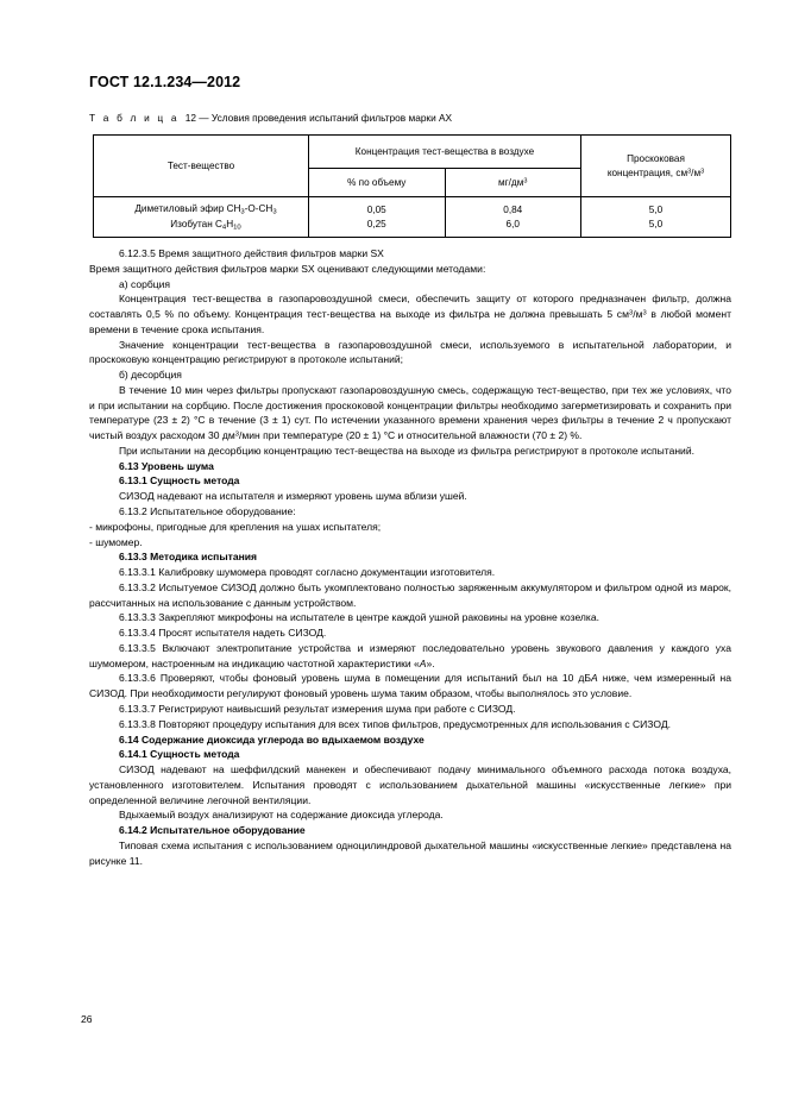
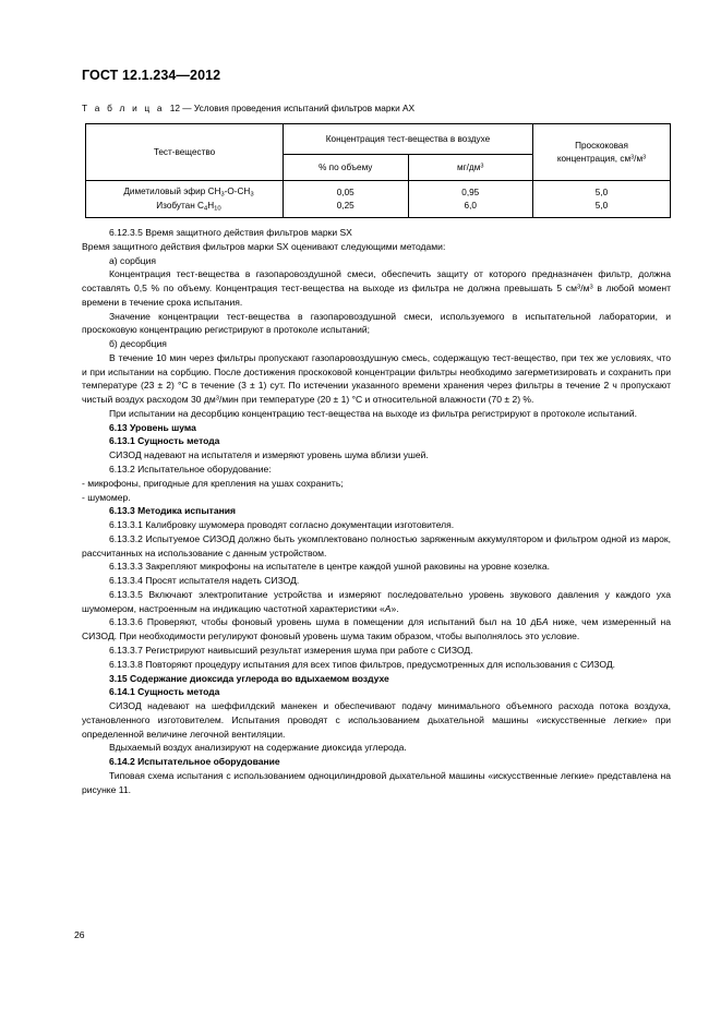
  ГОСТ 12.1.234—2012
  Т а б л и ц а 12 — Условия проведения испытаний фильтров марки AX
  Тест-вещество	Концентрация тест-вещества в воздухе	Проскоковая концентрация, см /м
  % по объему	мг/дм
- Диметиловый эфир CH -O-CH Изобутан C H	0,05 0,25	0,84 6,0	5,0 5,0
+ Диметиловый эфир CH -O-CH Изобутан C H	0,05 0,25	0,95 6,0	5,0 5,0
  6.12.3.5 Время защитного действия фильтров марки SX
  Время защитного действия фильтров марки SX оценивают следующими методами:
  а) сорбция
  Концентрация тест-вещества в газопаровоздушной смеси, обеспечить защиту от которого предназначен фильтр, должна составлять 0,5 % по объему. Концентрация тест-вещества на выходе из фильтра не должна превышать 5 см /м в любой момент времени в течение срока испытания.
  Значение концентрации тест-вещества в газопаровоздушной смеси, используемого в испытательной лаборатории, и проскоковую концентрацию регистрируют в протоколе испытаний;
  б) десорбция
  В течение 10 мин через фильтры пропускают газопаровоздушную смесь, содержащую тест-вещество, при тех же условиях, что и при испытании на сорбцию. После достижения проскоковой концентрации фильтры необходимо загерметизировать и сохранить при температуре (23 ± 2) °С в течение (3 ± 1) сут. По истечении указанного времени хранения через фильтры в течение 2 ч пропускают чистый воздух расходом 30 дм /мин при температуре (20 ± 1) °С и относительной влажности (70 ± 2) %.
  При испытании на десорбцию концентрацию тест-вещества на выходе из фильтра регистрируют в протоколе испытаний.
  6.13 Уровень шума
  6.13.1 Сущность метода
  СИЗОД надевают на испытателя и измеряют уровень шума вблизи ушей.
  6.13.2 Испытательное оборудование:
- - микрофоны, пригодные для крепления на ушах испытателя;
+ - микрофоны, пригодные для крепления на ушах сохранить;
  - шумомер.
  6.13.3 Методика испытания
  6.13.3.1 Калибровку шумомера проводят согласно документации изготовителя.
  6.13.3.2 Испытуемое СИЗОД должно быть укомплектовано полностью заряженным аккумулятором и фильтром одной из марок, рассчитанных на использование с данным устройством.
  6.13.3.3 Закрепляют микрофоны на испытателе в центре каждой ушной раковины на уровне козелка.
  6.13.3.4 Просят испытателя надеть СИЗОД.
  6.13.3.5 Включают электропитание устройства и измеряют последовательно уровень звукового давления у каждого уха шумомером, настроенным на индикацию частотной характеристики «А».
  6.13.3.6 Проверяют, чтобы фоновый уровень шума в помещении для испытаний был на 10 дБА ниже, чем измеренный на СИЗОД. При необходимости регулируют фоновый уровень шума таким образом, чтобы выполнялось это условие.
  6.13.3.7 Регистрируют наивысший результат измерения шума при работе с СИЗОД.
  6.13.3.8 Повторяют процедуру испытания для всех типов фильтров, предусмотренных для использования с СИЗОД.
- 6.14 Содержание диоксида углерода во вдыхаемом воздухе
+ 3.15 Содержание диоксида углерода во вдыхаемом воздухе
  6.14.1 Сущность метода
  СИЗОД надевают на шеффилдский манекен и обеспечивают подачу минимального объемного расхода потока воздуха, установленного изготовителем. Испытания проводят с использованием дыхательной машины «искусственные легкие» при определенной величине легочной вентиляции.
  Вдыхаемый воздух анализируют на содержание диоксида углерода.
  6.14.2 Испытательное оборудование
  Типовая схема испытания с использованием одноцилиндровой дыхательной машины «искусственные легкие» представлена на рисунке 11.
  26
